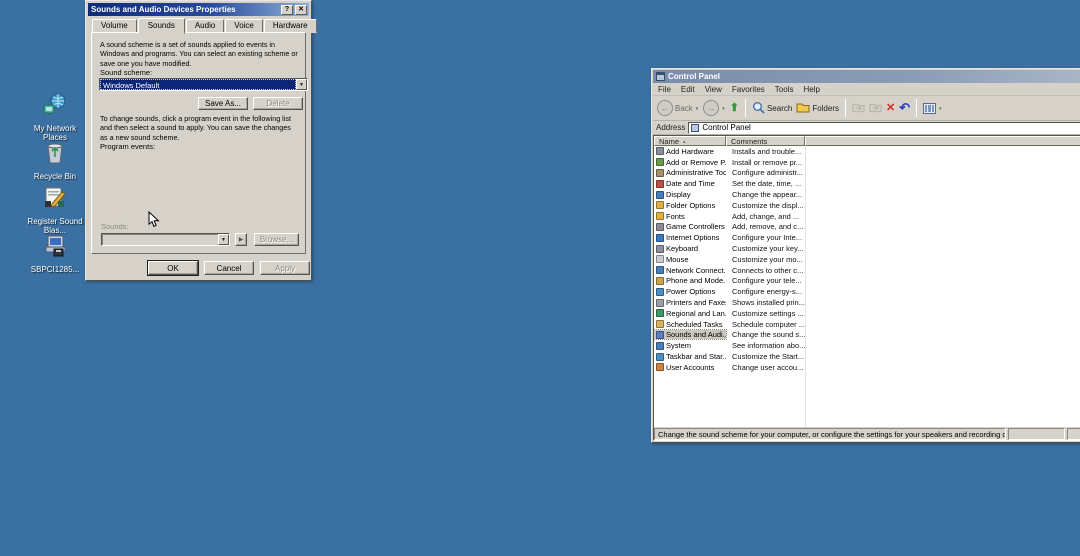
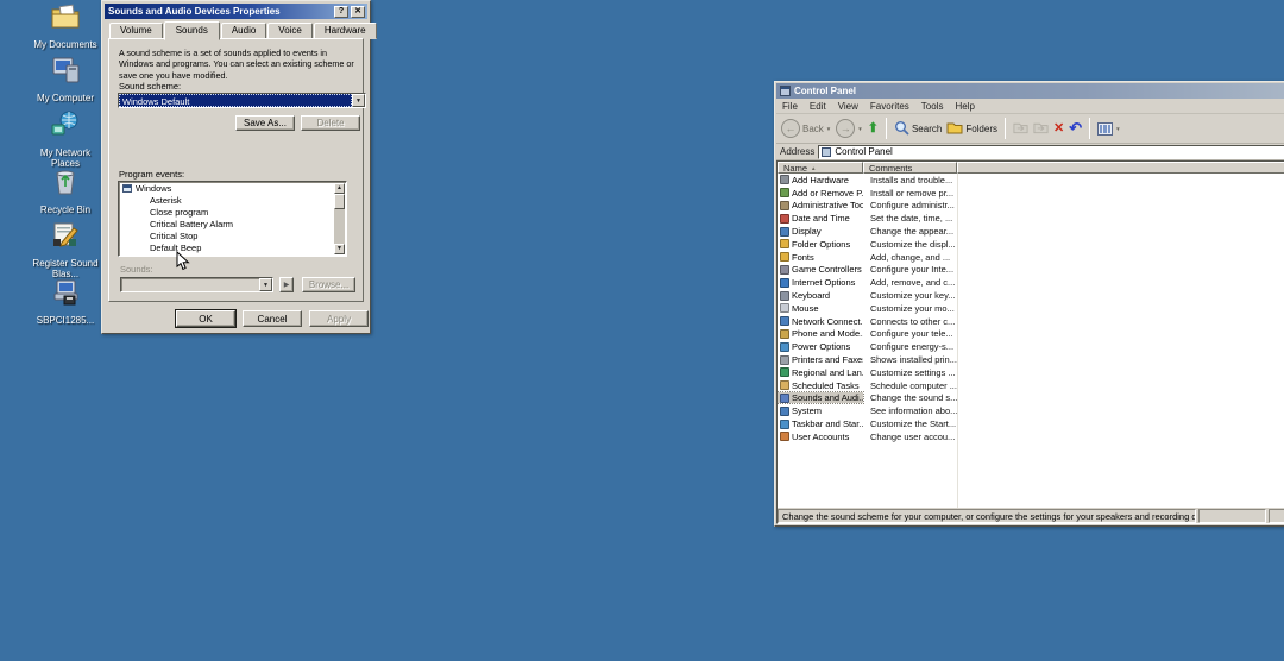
+ My Documents
+ My Computer
  My Network Places
  Recycle Bin
  Register Sound Blas...
  SBPCI1285...
  Sounds and Audio Devices Properties
  Volume
  Sounds
  Audio
  Voice
  Hardware
  A sound scheme is a set of sounds applied to events in Windows and programs. You can select an existing scheme or save one you have modified.
  Sound scheme:
  Windows Default
  Save As...
  Delete
- To change sounds, click a program event in the following list and then select a sound to apply. You can save the changes as a new sound scheme.
  Program events:
+ Windows
+ Asterisk
+ Close program
+ Critical Battery Alarm
+ Critical Stop
+ Default Beep
  Sounds:
  Browse...
  OK
  Cancel
  Apply
  Control Panel
  File
  Edit
  View
  Favorites
  Tools
  Help
  ←
  Back
  →
  ⬆
  Search
  Folders
  ✕
  ↶
  Address
  Control Panel
  Name
  Comments
  Add Hardware
  Installs and trouble...
  Add or Remove P.
  Install or remove pr...
  Administrative Too
  Configure administr...
  Date and Time
  Set the date, time, ...
  Display
  Change the appear...
  Folder Options
  Customize the displ...
  Fonts
  Add, change, and ...
  Game Controllers
- Add, remove, and c...
+ Configure your Inte...
  Internet Options
- Configure your Inte...
+ Add, remove, and c...
  Keyboard
  Customize your key...
  Mouse
  Customize your mo...
  Network Connect.
  Connects to other c...
  Phone and Mode.
  Configure your tele...
  Power Options
  Configure energy-s...
  Printers and Faxe
  Shows installed prin...
  Regional and Lan.
  Customize settings ...
  Scheduled Tasks
  Schedule computer ...
  Sounds and Audi..
  Change the sound s..
  System
  See information abo..
  Taskbar and Star..
  Customize the Start...
  User Accounts
  Change user accou...
  Change the sound scheme for your computer, or configure the settings for your speakers and recording d
